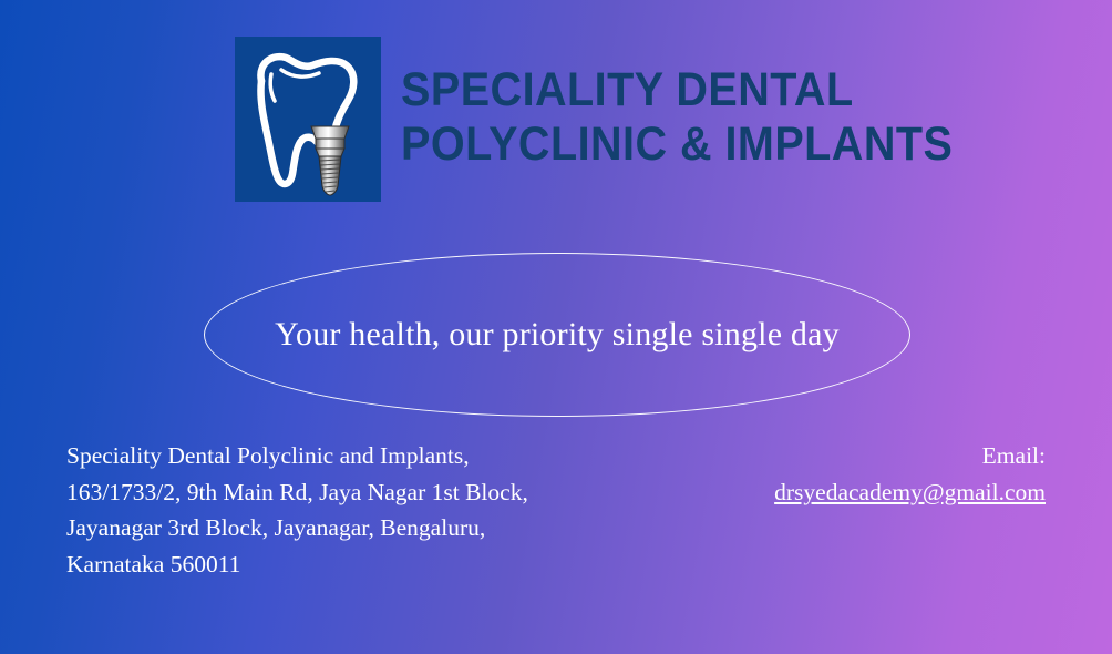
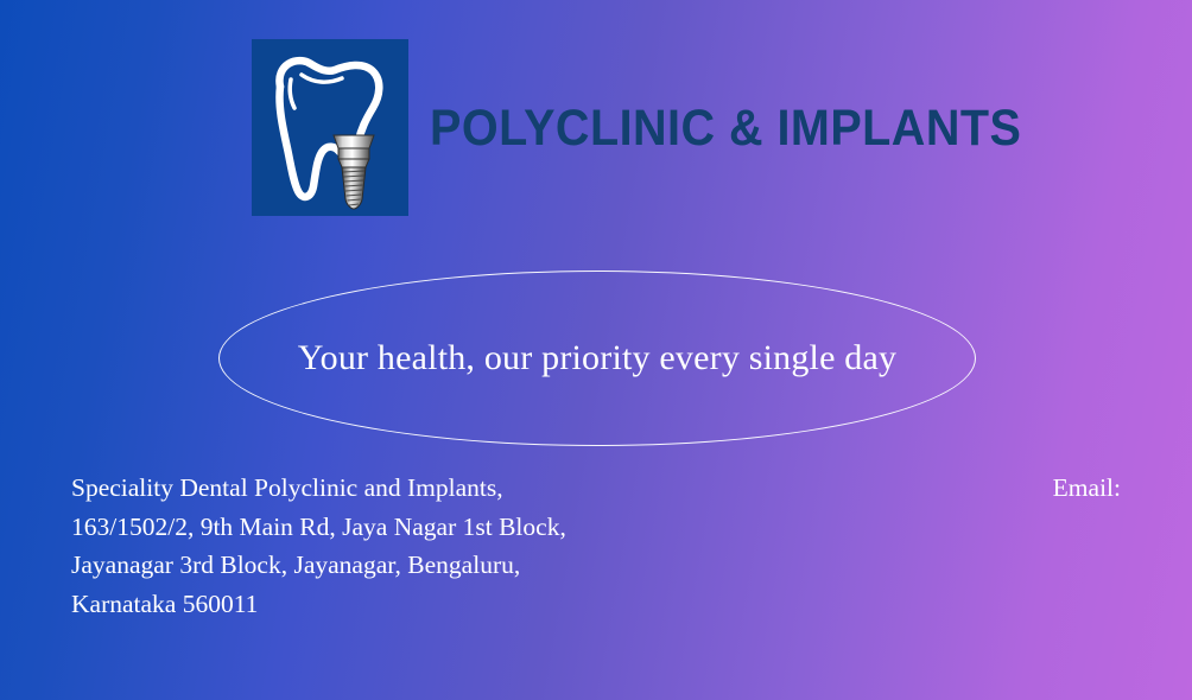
- SPECIALITY DENTAL
  POLYCLINIC & IMPLANTS
- Your health, our priority single single day
+ Your health, our priority every single day
- Speciality Dental Polyclinic and Implants, 163/1733/2, 9th Main Rd, Jaya Nagar 1st Block, Jayanagar 3rd Block, Jayanagar, Bengaluru, Karnataka 560011
+ Speciality Dental Polyclinic and Implants, 163/1502/2, 9th Main Rd, Jaya Nagar 1st Block, Jayanagar 3rd Block, Jayanagar, Bengaluru, Karnataka 560011
  Email:
- drsyedacademy@gmail.com
